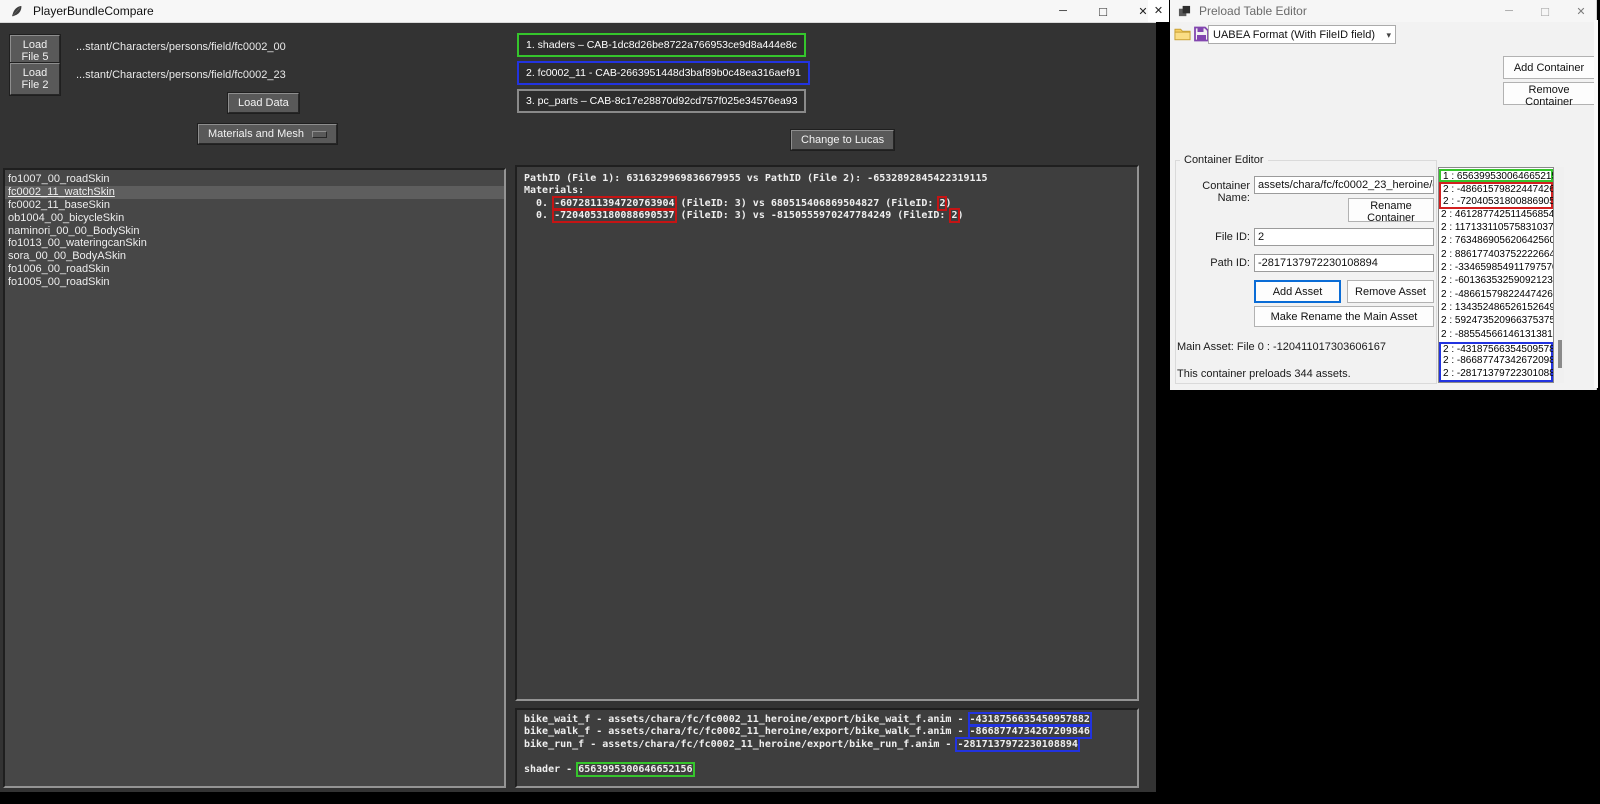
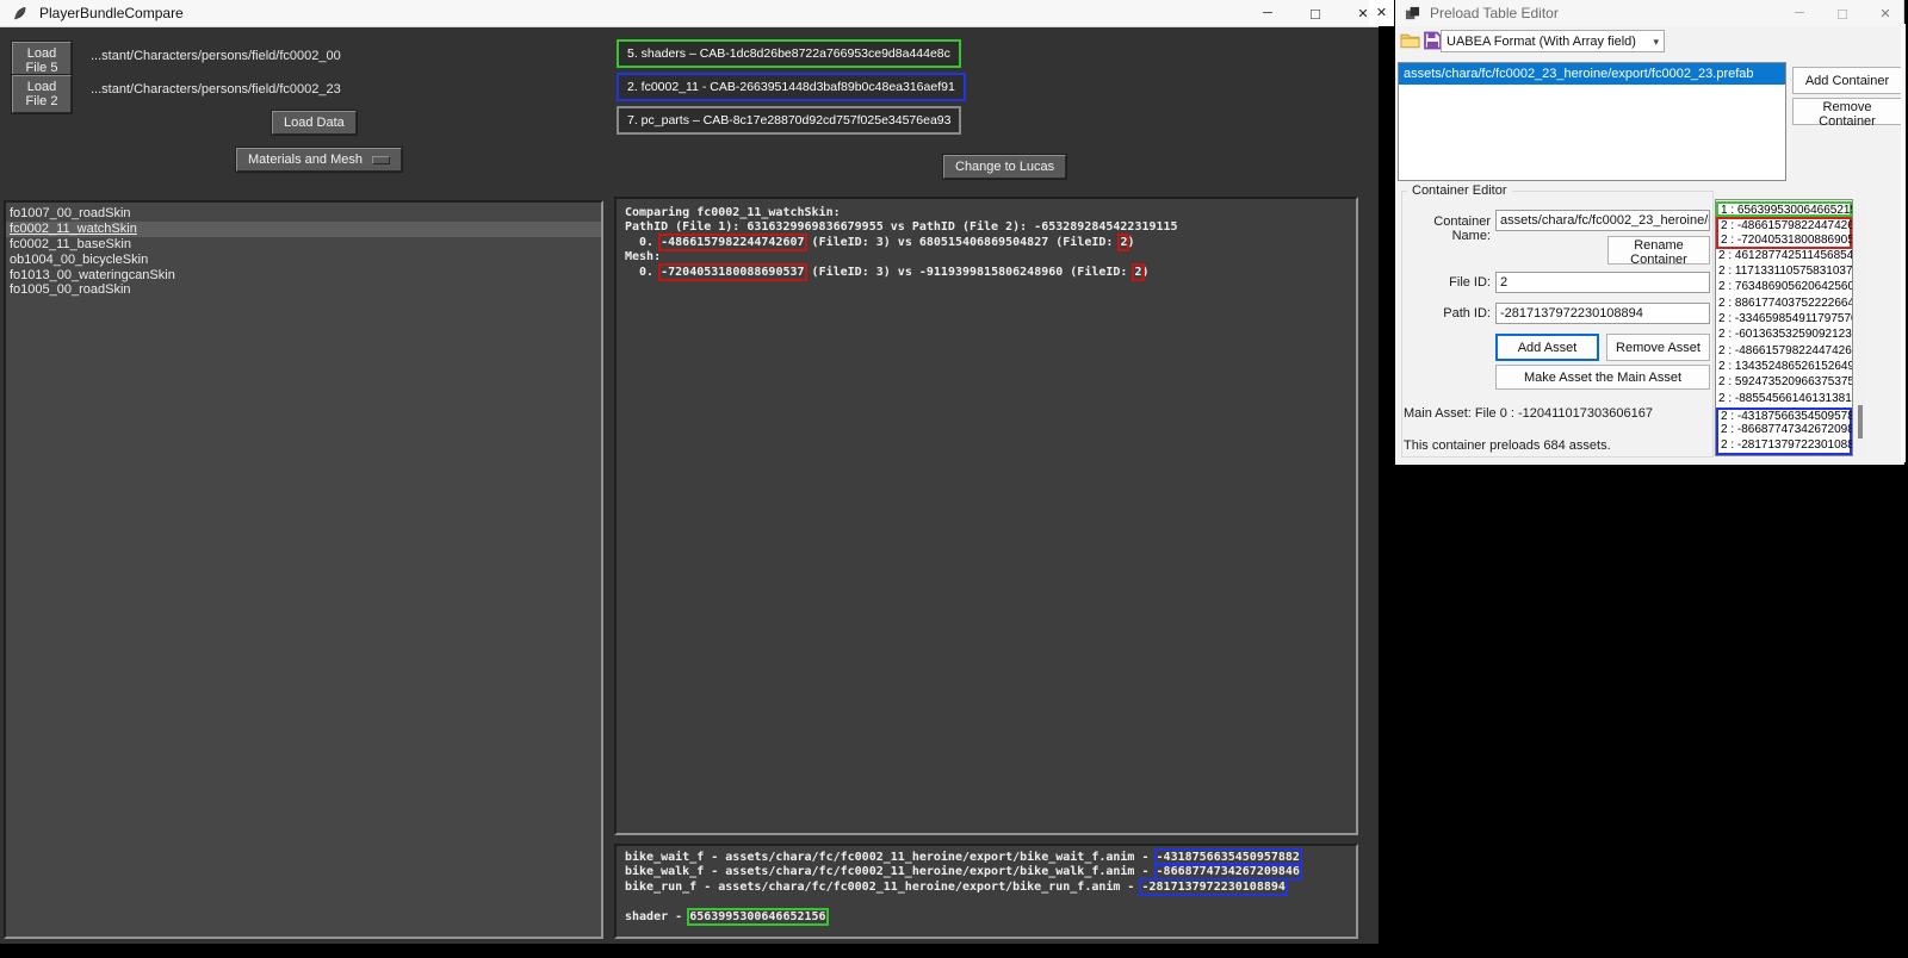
  PlayerBundleCompare
  Load File 5
  ...stant/Characters/persons/field/fc0002_00
  Load File 2
  ...stant/Characters/persons/field/fc0002_23
  Load Data
  Materials and Mesh
  Change to Lucas
- 1. shaders – CAB-1dc8d26be8722a766953ce9d8a444e8c
+ 5. shaders – CAB-1dc8d26be8722a766953ce9d8a444e8c
  2. fc0002_11 - CAB-2663951448d3baf89b0c48ea316aef91
- 3. pc_parts – CAB-8c17e28870d92cd757f025e34576ea93
+ 7. pc_parts – CAB-8c17e28870d92cd757f025e34576ea93
  fo1007_00_roadSkin
  fc0002_11_watchSkin
  fc0002_11_baseSkin
  ob1004_00_bicycleSkin
- naminori_00_00_BodySkin
  fo1013_00_wateringcanSkin
- sora_00_00_BodyASkin
- fo1006_00_roadSkin
  fo1005_00_roadSkin
+ Comparing fc0002_11_watchSkin:
  PathID (File 1): 6316329969836679955 vs PathID (File 2): -6532892845422319115
- Materials:
- 0. -6072811394720763904 (FileID: 3) vs 680515406869504827 (FileID: 2)
+ 0. -4866157982244742607 (FileID: 3) vs 680515406869504827 (FileID: 2)
+ Mesh:
- 0. -7204053180088690537 (FileID: 3) vs -8150555970247784249 (FileID: 2)
+ 0. -7204053180088690537 (FileID: 3) vs -9119399815806248960 (FileID: 2)
  bike_wait_f - assets/chara/fc/fc0002_11_heroine/export/bike_wait_f.anim - -4318756635450957882
  bike_walk_f - assets/chara/fc/fc0002_11_heroine/export/bike_walk_f.anim - -8668774734267209846
  bike_run_f - assets/chara/fc/fc0002_11_heroine/export/bike_run_f.anim - -2817137972230108894
  shader - 6563995300646652156
  ✕
  Preload Table Editor
- UABEA Format (With FileID field)
+ UABEA Format (With Array field)
  ▾
+ assets/chara/fc/fc0002_23_heroine/export/fc0002_23.prefab
  Add Container
  Remove Container
  Container Editor
  Container Name:
  assets/chara/fc/fc0002_23_heroine/
  Rename Container
  File ID:
  2
  Path ID:
  -2817137972230108894
  Add Asset
  Remove Asset
- Make Rename the Main Asset
+ Make Asset the Main Asset
  Main Asset: File 0 : -120411017303606167
- This container preloads 344 assets.
+ This container preloads 684 assets.
  1 : 65639953006466521
  2 : -48661579822447426
  2 : -72040531800886905
  2 : 461287742511456854
  2 : 117133110575831037
  2 : 763486905620642560
  2 : 886177403752222664
  2 : -33465985491179757
  2 : -60136353259092123
  2 : -48661579822447426
  2 : 134352486526152649
  2 : 592473520966375375
  2 : -88554566146131381
  2 : -43187566354509578
  2 : -86687747342672098
  2 : -28171379722301088
